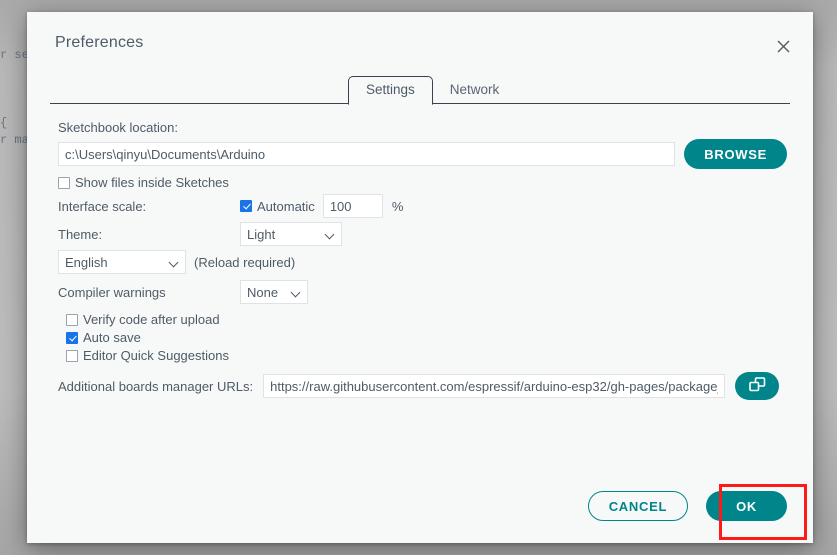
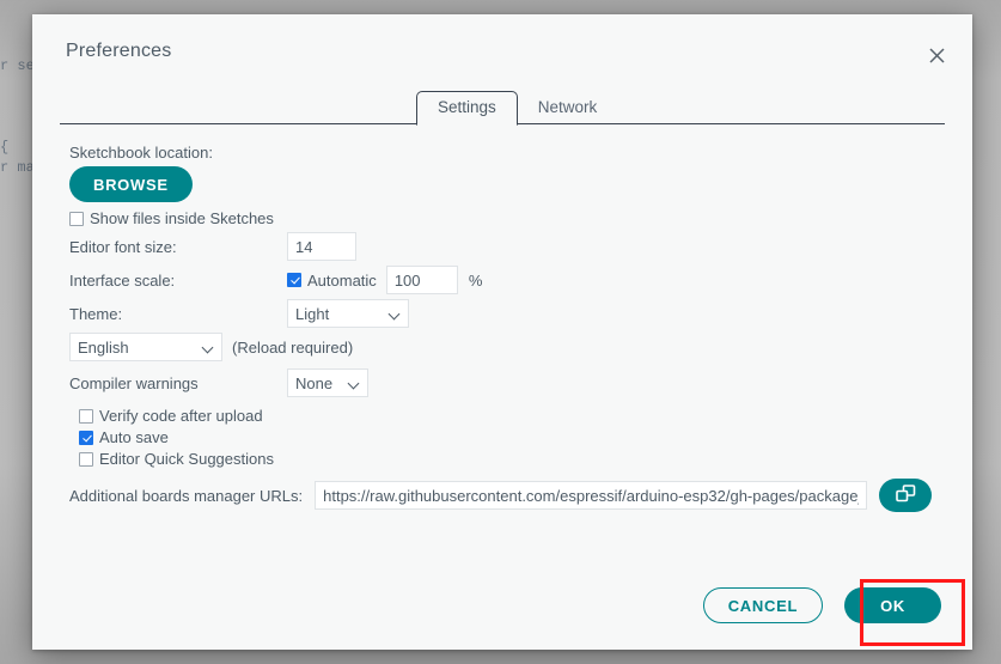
  r se
  {
  r ma
  Preferences
  Settings
  Network
  Sketchbook location:
- c:\Users\qinyu\Documents\Arduino
  BROWSE
  Show files inside Sketches
+ Editor font size:
+ 14
  Interface scale:
  Automatic
  100
  %
  Theme:
  Light
  English
  (Reload required)
  Compiler warnings
  None
  Verify code after upload
  Auto save
  Editor Quick Suggestions
  Additional boards manager URLs:
  https://raw.githubusercontent.com/espressif/arduino-esp32/gh-pages/package
  CANCEL
  OK
